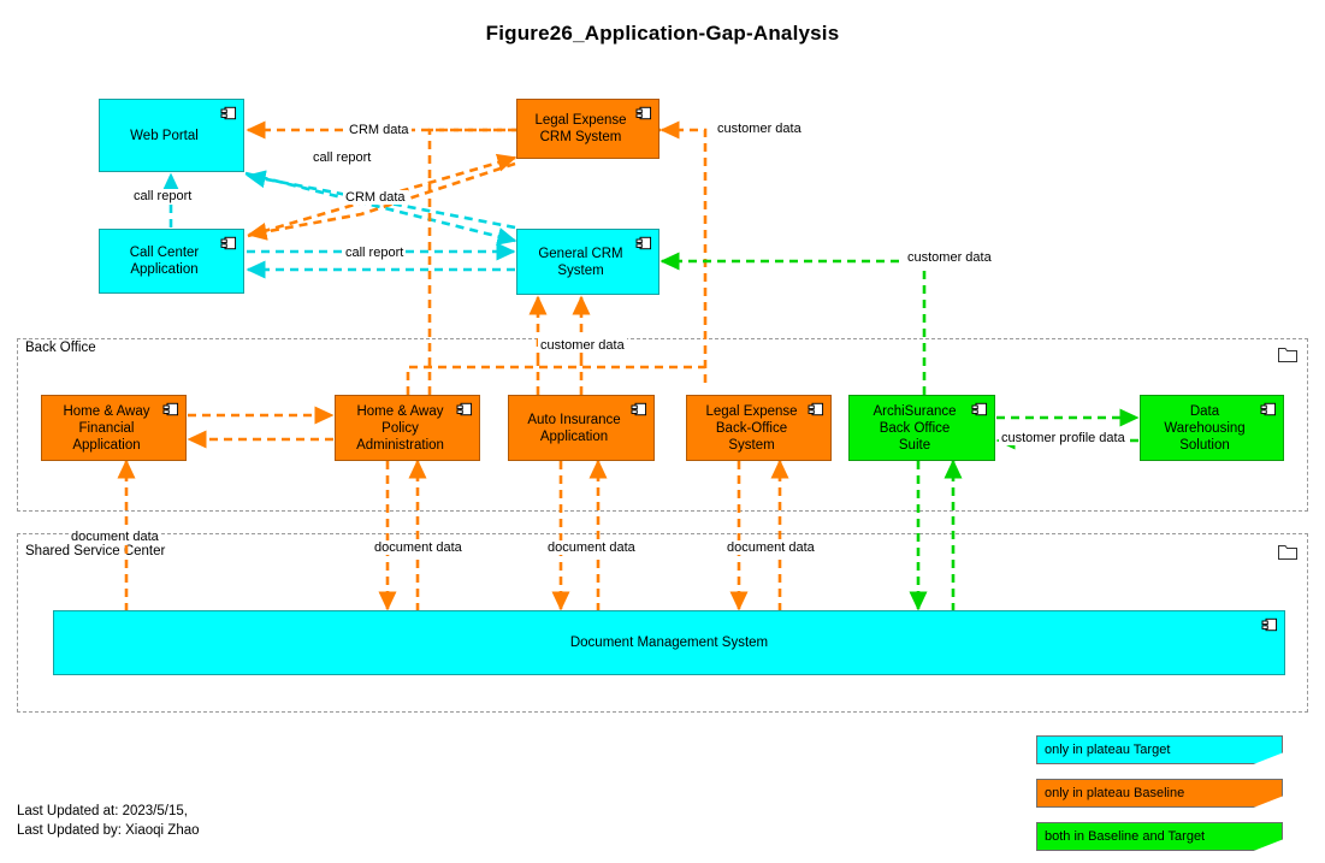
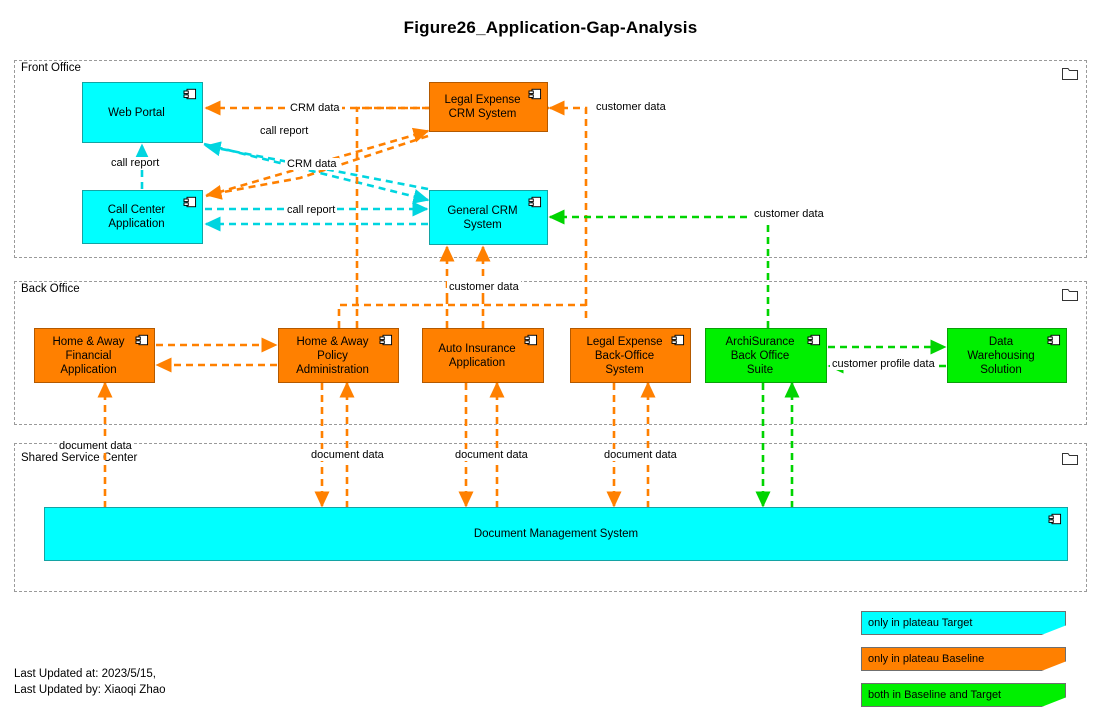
  Figure26_Application-Gap-Analysis
+ Front Office
  Back Office
  Shared Service Center
  Web Portal
  Legal Expense
  CRM System
  Call Center
  Application
  General CRM
  System
  Home & Away
  Financial
  Application
  Home & Away
  Policy
  Administration
  Auto Insurance
  Application
  Legal Expense
  Back-Office
  System
  ArchiSurance
  Back Office
  Suite
  Data
  Warehousing
  Solution
  Document Management System
  CRM data
  call report
  call report
  CRM data
  call report
  customer data
  customer data
  customer data
  customer profile data
  document data
  document data
  document data
  document data
  only in plateau Target
  only in plateau Baseline
  both in Baseline and Target
  Last Updated at: 2023/5/15,
  Last Updated by: Xiaoqi Zhao
